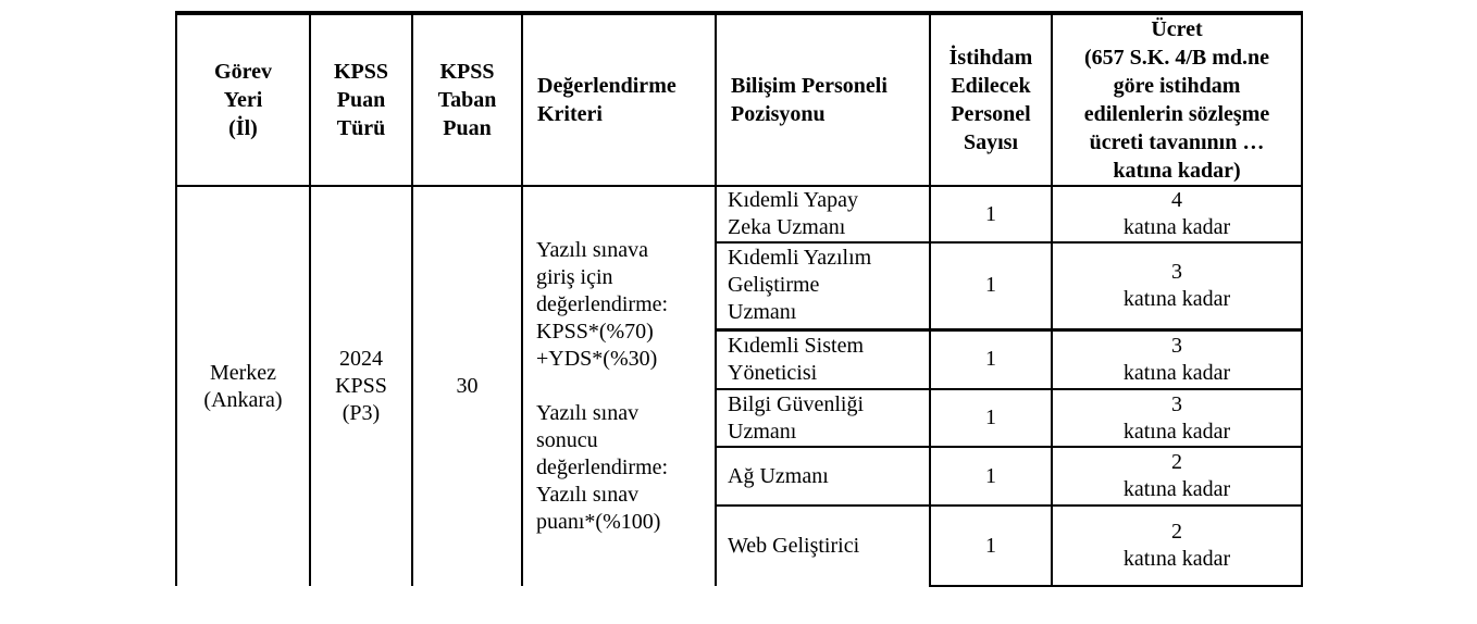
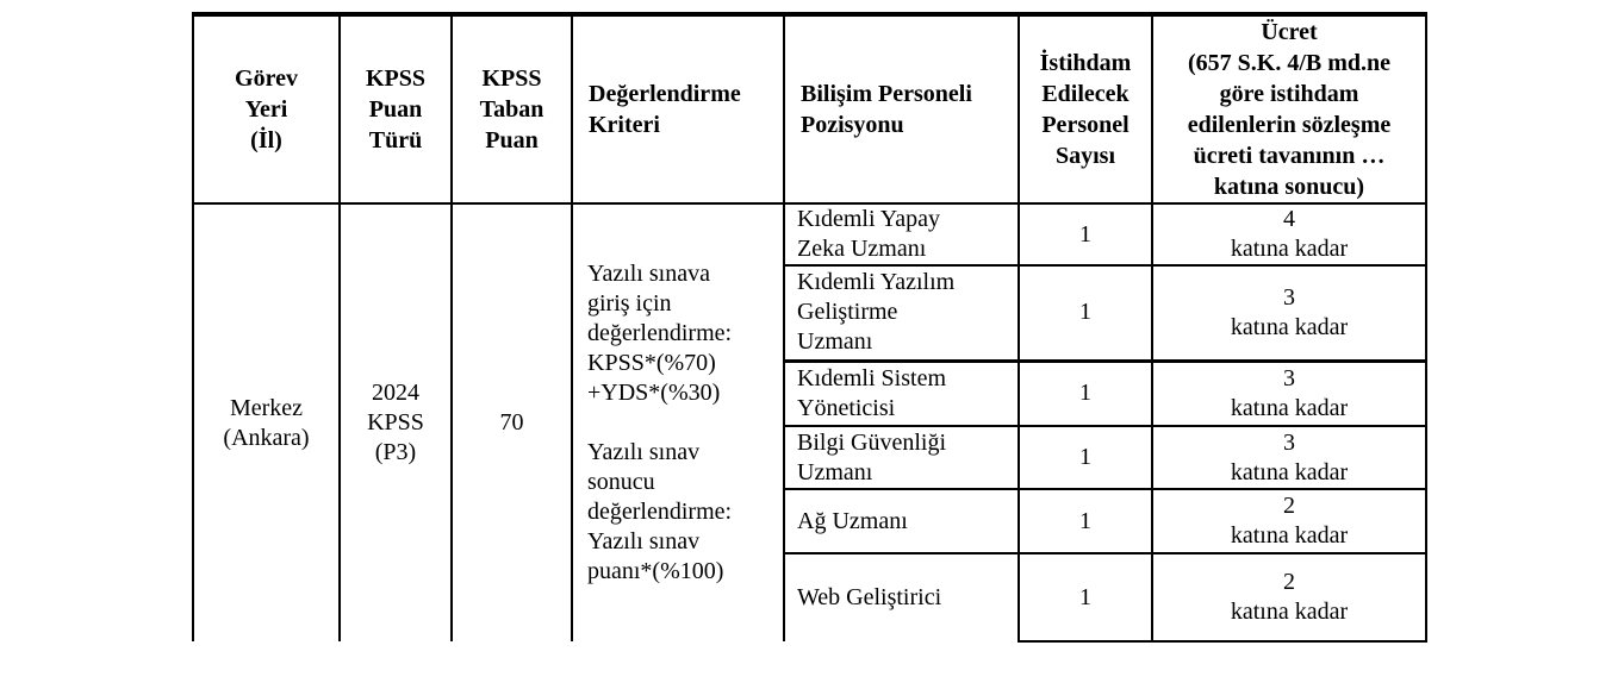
- Görev Yeri (İl)	KPSS Puan Türü	KPSS Taban Puan	Değerlendirme Kriteri	Bilişim Personeli Pozisyonu	İstihdam Edilecek Personel Sayısı	Ücret (657 S.K. 4/B md.ne göre istihdam edilenlerin sözleşme ücreti tavanının … katına kadar)
+ Görev Yeri (İl)	KPSS Puan Türü	KPSS Taban Puan	Değerlendirme Kriteri	Bilişim Personeli Pozisyonu	İstihdam Edilecek Personel Sayısı	Ücret (657 S.K. 4/B md.ne göre istihdam edilenlerin sözleşme ücreti tavanının … katına sonucu)
- Merkez (Ankara)	2024 KPSS (P3)	30	Yazılı sınava giriş için değerlendirme: KPSS*(%70) +YDS*(%30) Yazılı sınav sonucu değerlendirme: Yazılı sınav puanı*(%100)	Kıdemli Yapay Zeka Uzmanı	1	4 katına kadar
+ Merkez (Ankara)	2024 KPSS (P3)	70	Yazılı sınava giriş için değerlendirme: KPSS*(%70) +YDS*(%30) Yazılı sınav sonucu değerlendirme: Yazılı sınav puanı*(%100)	Kıdemli Yapay Zeka Uzmanı	1	4 katına kadar
  Kıdemli Yazılım Geliştirme Uzmanı	1	3 katına kadar
  Kıdemli Sistem Yöneticisi	1	3 katına kadar
  Bilgi Güvenliği Uzmanı	1	3 katına kadar
  Ağ Uzmanı	1	2 katına kadar
  Web Geliştirici	1	2 katına kadar
